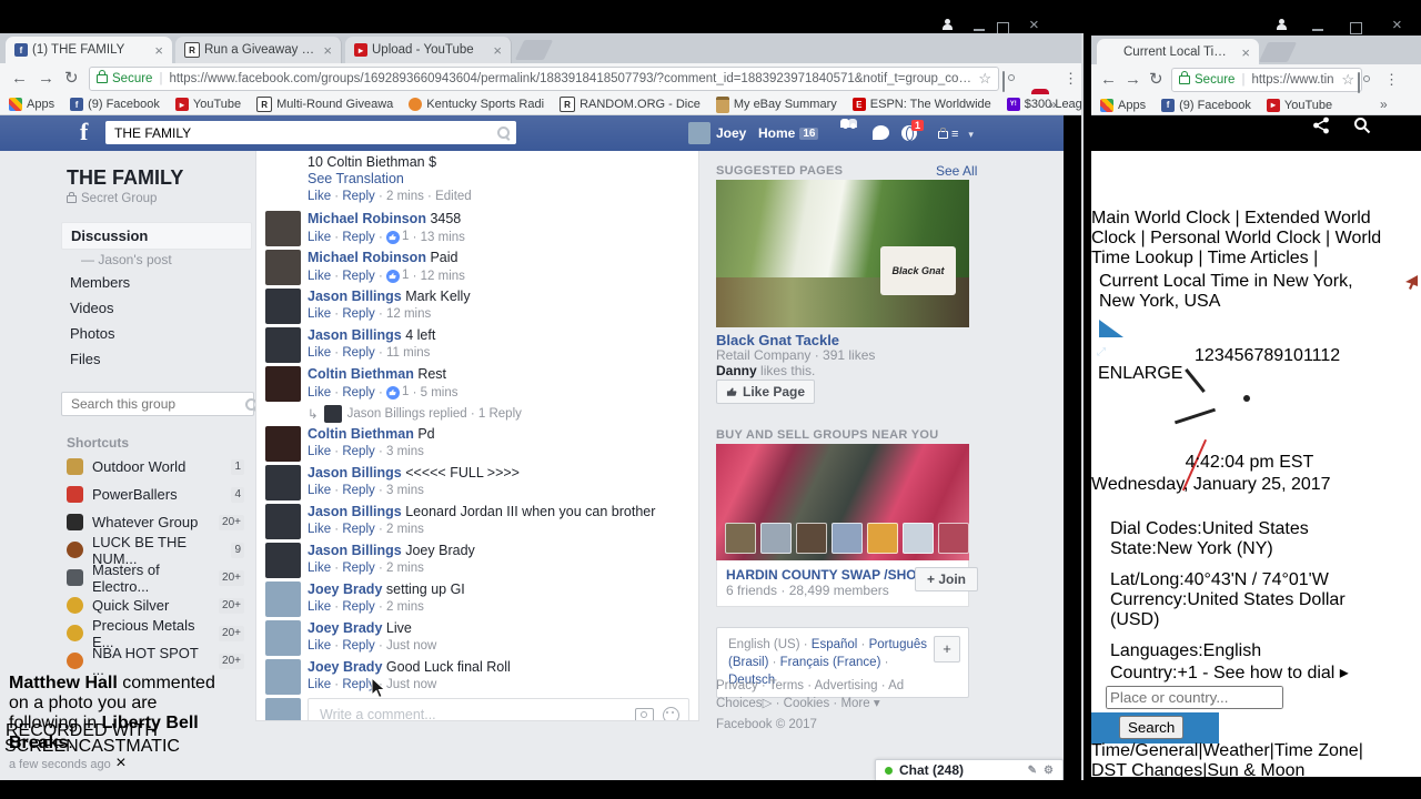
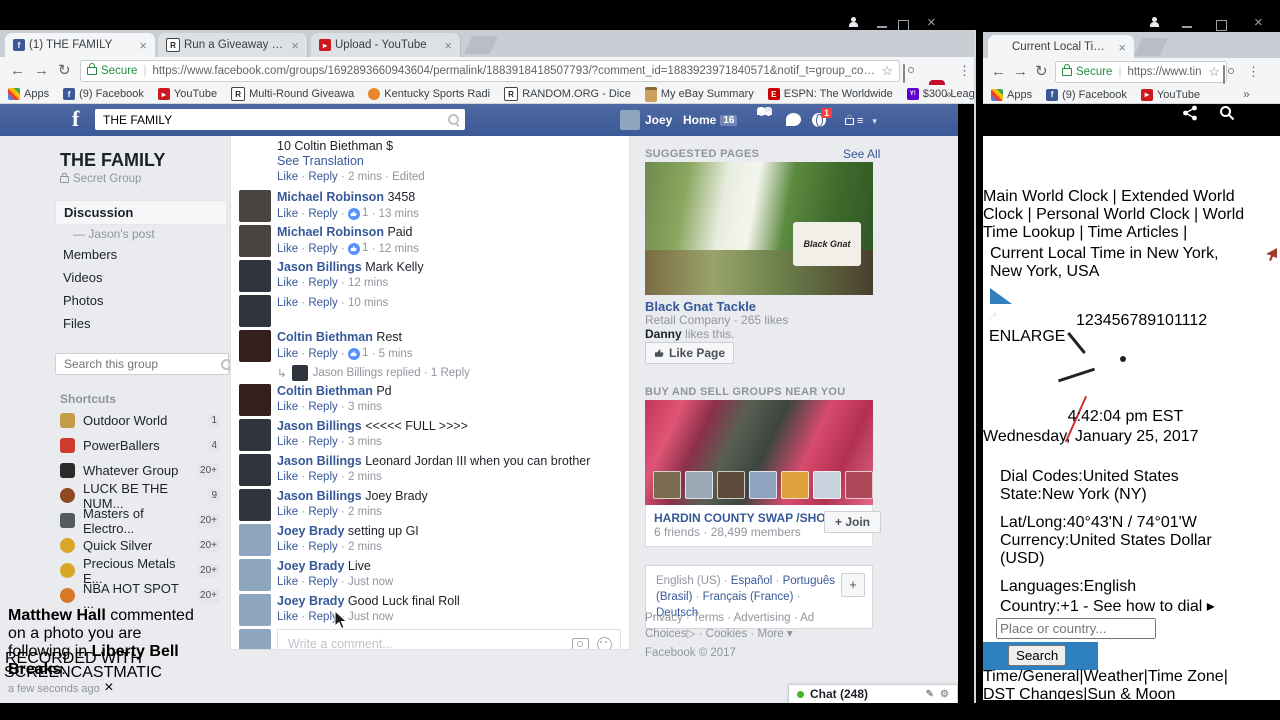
  ×
  f
  (1) THE FAMILY
  ×
  R
  Run a Giveaway - R
  ×
  ▸
  Upload - YouTube
  ×
  ←
  →
  ↻
  Secure
  |
  https://www.facebook.com/groups/1692893660943604/permalink/1883918418507793/?comment_id=1883923971840571&notif_t=group_com
  ☆
  ⋮
  Apps
  f
  (9) Facebook
  ▸
  YouTube
  R
  Multi-Round Giveawa
  Kentucky Sports Radi
  R
  RANDOM.ORG - Dice
  My eBay Summary
  E
  ESPN: The Worldwide
  »
  f
  THE FAMILY
  Joey
  Home
  16
  1
  ≡
  ▾
  THE FAMILY
  Secret Group
  Discussion
  — Jason's post
  Members
  Videos
  Photos
  Files
  Search this group
  Shortcuts
  Outdoor World
  1
  PowerBallers
  4
  Whatever Group
  20+
  LUCK BE THE NUM...
  9
  Masters of Electro...
  20+
  Quick Silver
  20+
  Precious Metals E...
  20+
  NBA HOT SPOT ...
  20+
  10 Coltin Biethman $
  See Translation
  Like · Reply · 2 mins · Edited
  Michael Robinson 3458
  Like · Reply ·
  1
  · 13 mins
  Michael Robinson Paid
  Like · Reply ·
  1
  · 12 mins
  Jason Billings Mark Kelly
  Like · Reply · 12 mins
- Jason Billings 4 left
- Like · Reply · 11 mins
+ Like · Reply · 10 mins
  Coltin Biethman Rest
  Like · Reply ·
  1
  · 5 mins
  ↳
  Jason Billings replied · 1 Reply
  Coltin Biethman Pd
  Like · Reply · 3 mins
  Jason Billings <<<<< FULL >>>>
  Like · Reply · 3 mins
  Jason Billings Leonard Jordan III when you can brother
  Like · Reply · 2 mins
  Jason Billings Joey Brady
  Like · Reply · 2 mins
  Joey Brady setting up GI
  Like · Reply · 2 mins
  Joey Brady Live
  Like · Reply · Just now
  Joey Brady Good Luck final Roll
  Like · Repl · Just now
  Write a comment...
  SUGGESTED PAGES
  See All
  Black Gnat
  Black Gnat Tackle
- Retail Company · 391 likes
+ Retail Company · 265 likes
  Danny likes this.
  Like Page
  BUY AND SELL GROUPS NEAR YOU
  HARDIN COUNTY SWAP /SHO
  6 friends · 28,499 members
  + Join
  English (US) · Español · Português (Brasil) · Français (France) · Deutsch
  +
  Privacy · Terms · Advertising · Ad Choices▷ · Cookies · More ▾
  Facebook © 2017
  Chat (248)
  ✎
  ⚙
  Matthew Hall commented on a photo you are following in Liberty Bell Breaks.
  a few seconds ago ×
  RECORDED WITH
  SCREENCASTMATIC
  ×
  Current Local Time
  ×
  ←
  →
  ↻
  Secure
  |
  https://www.tin
  ☆
  ⋮
  Apps
  f
  (9) Facebook
  ▸
  YouTube
  »
  Main World Clock | Extended World Clock | Personal World Clock | World Time Lookup | Time Articles |
  Current Local Time in New York, New York, USA
  ⤢
  ENLARGE
  123456789101112
  4:42:04 pm EST
  Wednesday, January 25, 2017
  Dial Codes:United States
  State:New York (NY)
  Lat/Long:40°43'N / 74°01'W
  Currency:United States Dollar (USD)
  Languages:English
  Country:+1 - See how to dial ▸
  Place or country...
  Search
  Time/General|Weather|Time Zone|
  DST Changes|Sun & Moon
